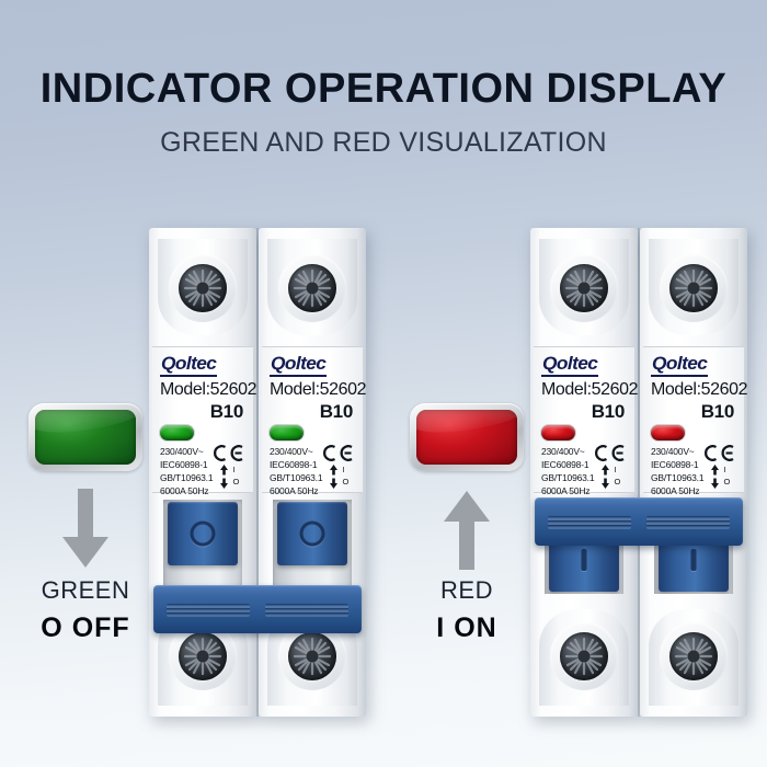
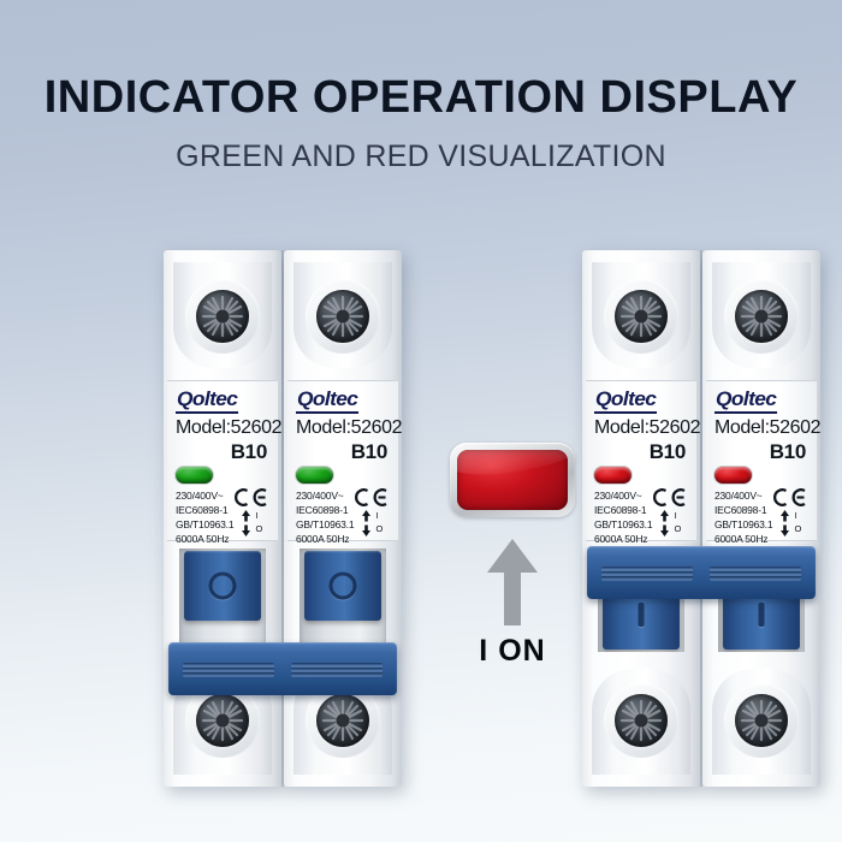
  INDICATOR OPERATION DISPLAY
  GREEN AND RED VISUALIZATION
- GREEN
- O OFF
- RED
  I ON
  Qoltec
  Model:52602
  B10
  230/400V~
  IEC60898-1
  GB/T10963.1
  6000A 50Hz
  I
  O
  Qoltec
  Model:52602
  B10
  230/400V~
  IEC60898-1
  GB/T10963.1
  6000A 50Hz
  I
  O
  Qoltec
  Model:52602
  B10
  230/400V~
  IEC60898-1
  GB/T10963.1
  6000A 50Hz
  I
  O
  Qoltec
  Model:52602
  B10
  230/400V~
  IEC60898-1
  GB/T10963.1
  6000A 50Hz
  I
  O
